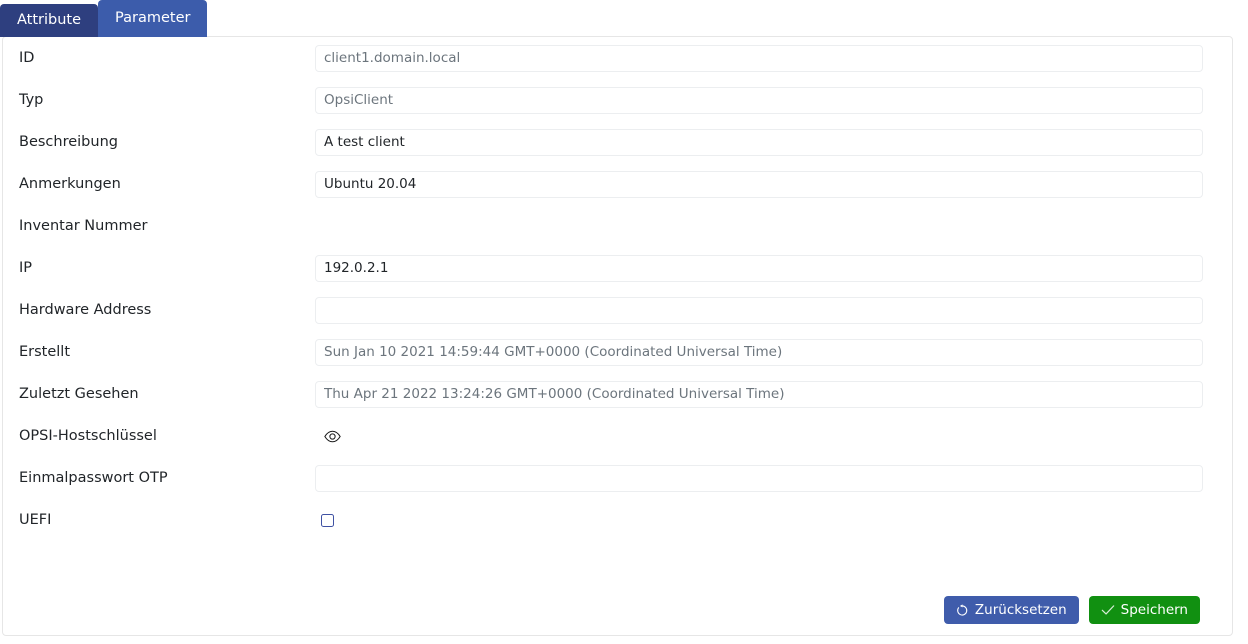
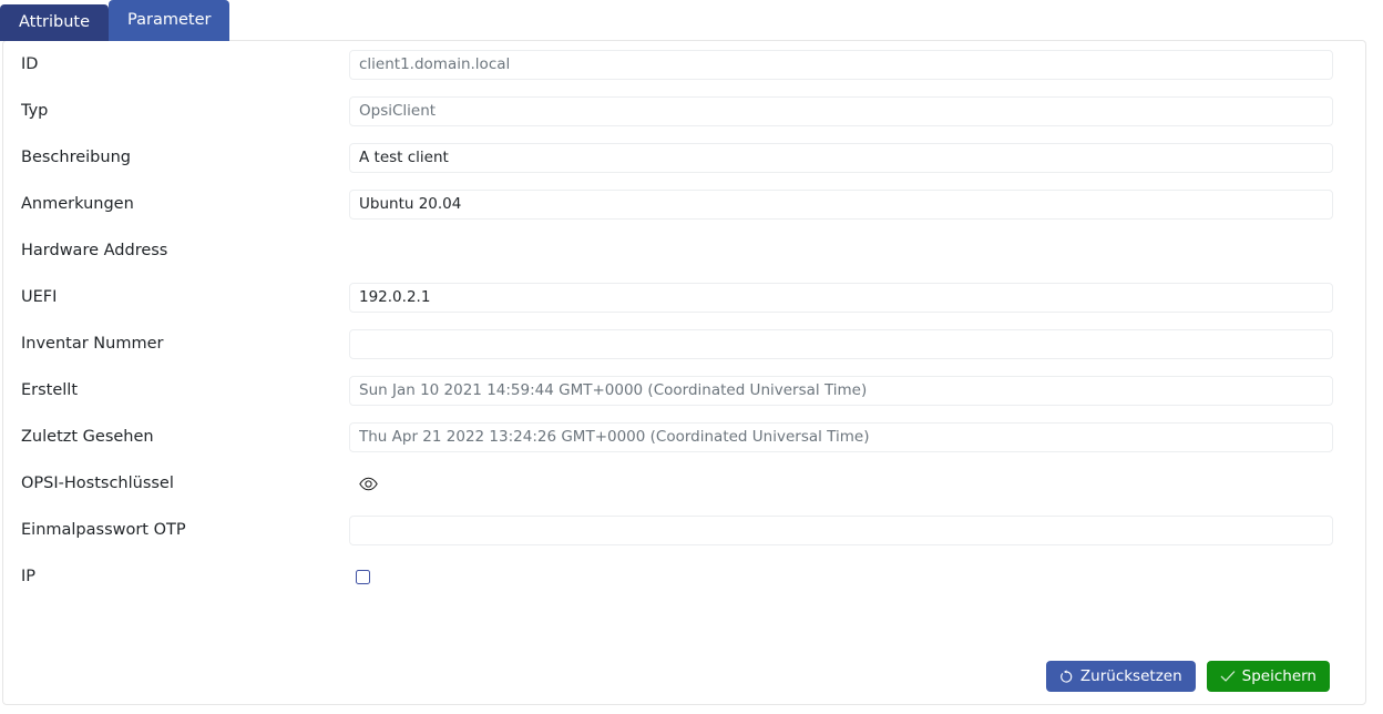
  Attribute
  Parameter
  ID
  client1.domain.local
  Typ
  OpsiClient
  Beschreibung
  A test client
  Anmerkungen
  Ubuntu 20.04
- Inventar Nummer
+ Hardware Address
- IP
+ UEFI
  192.0.2.1
- Hardware Address
+ Inventar Nummer
  Erstellt
  Sun Jan 10 2021 14:59:44 GMT+0000 (Coordinated Universal Time)
  Zuletzt Gesehen
  Thu Apr 21 2022 13:24:26 GMT+0000 (Coordinated Universal Time)
  OPSI-Hostschlüssel
  Einmalpasswort OTP
- UEFI
+ IP
  Zurücksetzen
  Speichern
